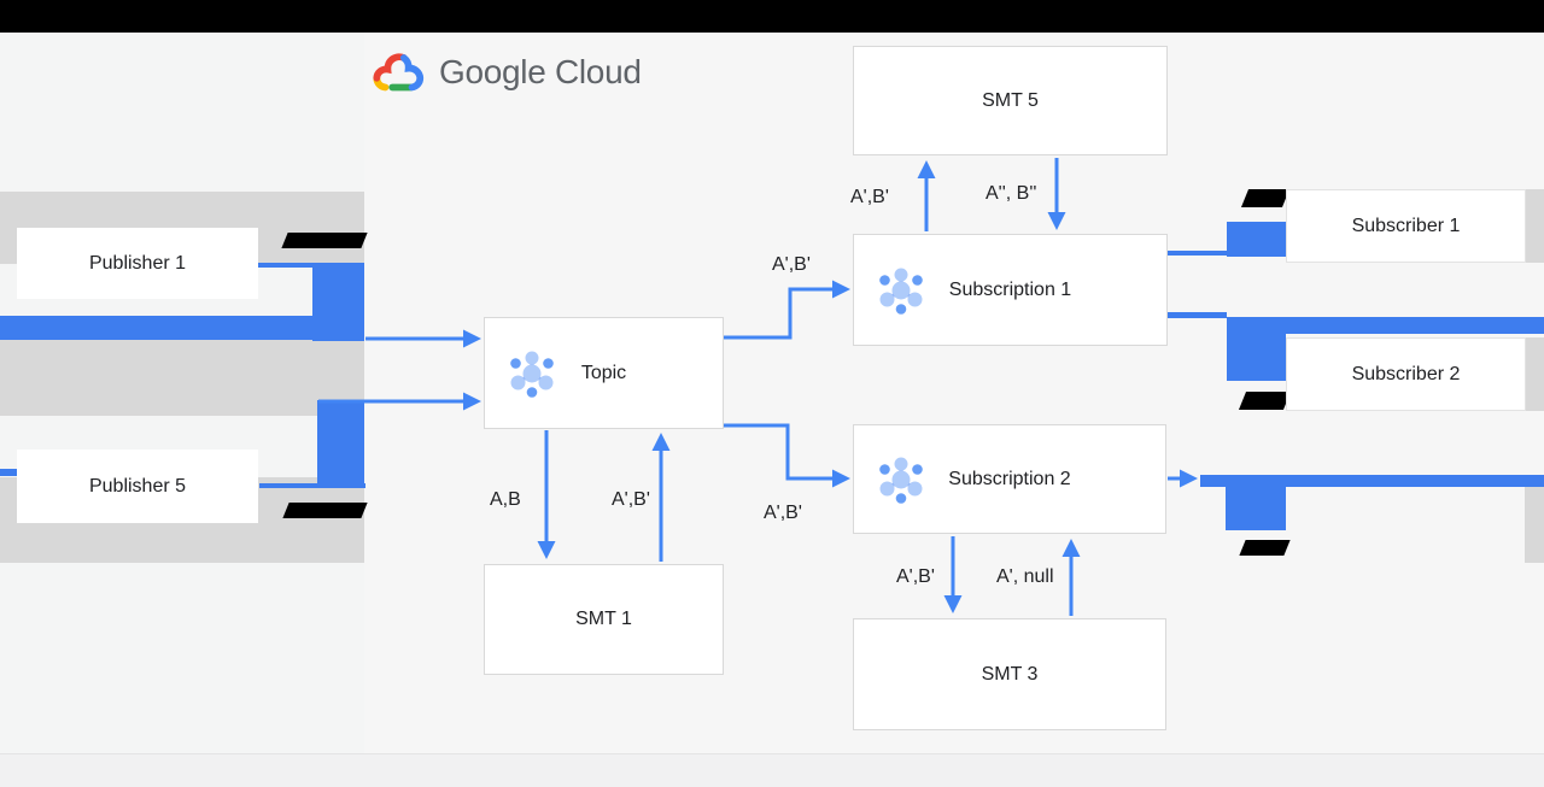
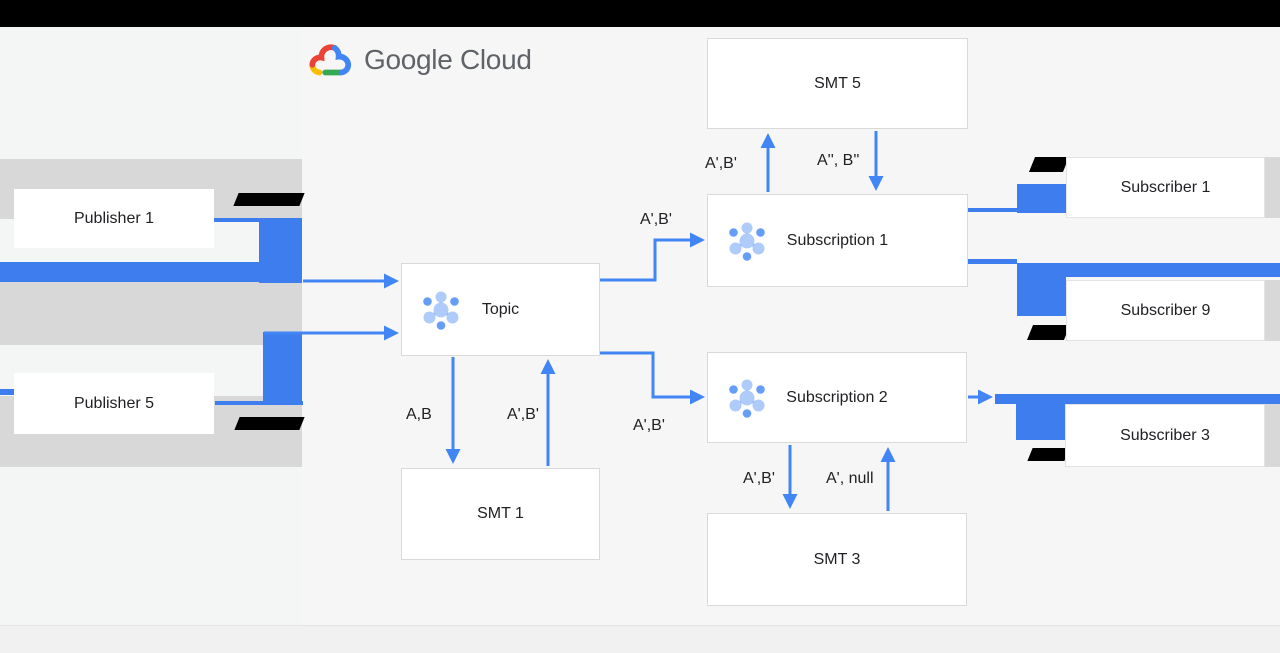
  Google Cloud
  Publisher 1
  Publisher 5
  Topic
  SMT 1
  SMT 5
  Subscription 1
  Subscription 2
  SMT 3
  Subscriber 1
- Subscriber 2
+ Subscriber 9
+ Subscriber 3
  A,B
  A',B'
  A',B'
  A',B'
  A',B'
  A'', B''
  A',B'
  A', null
